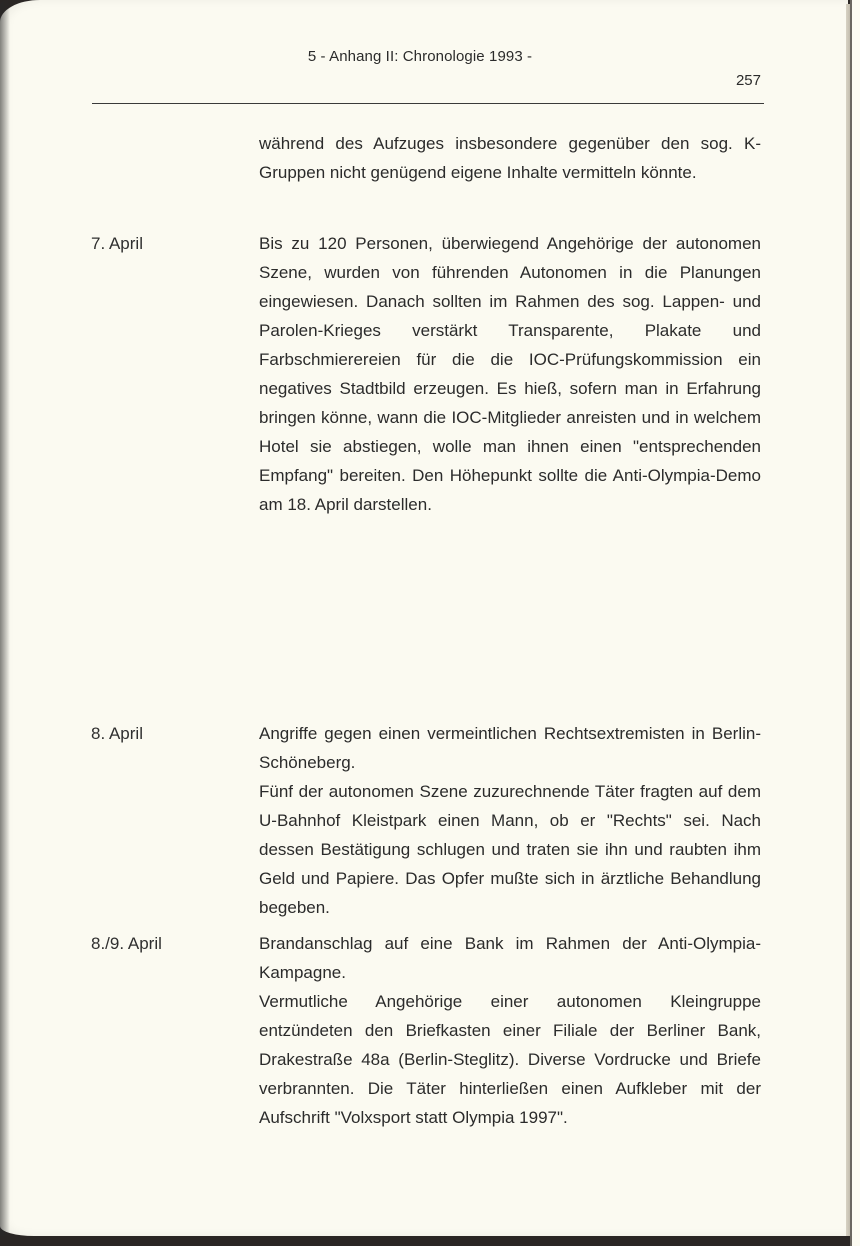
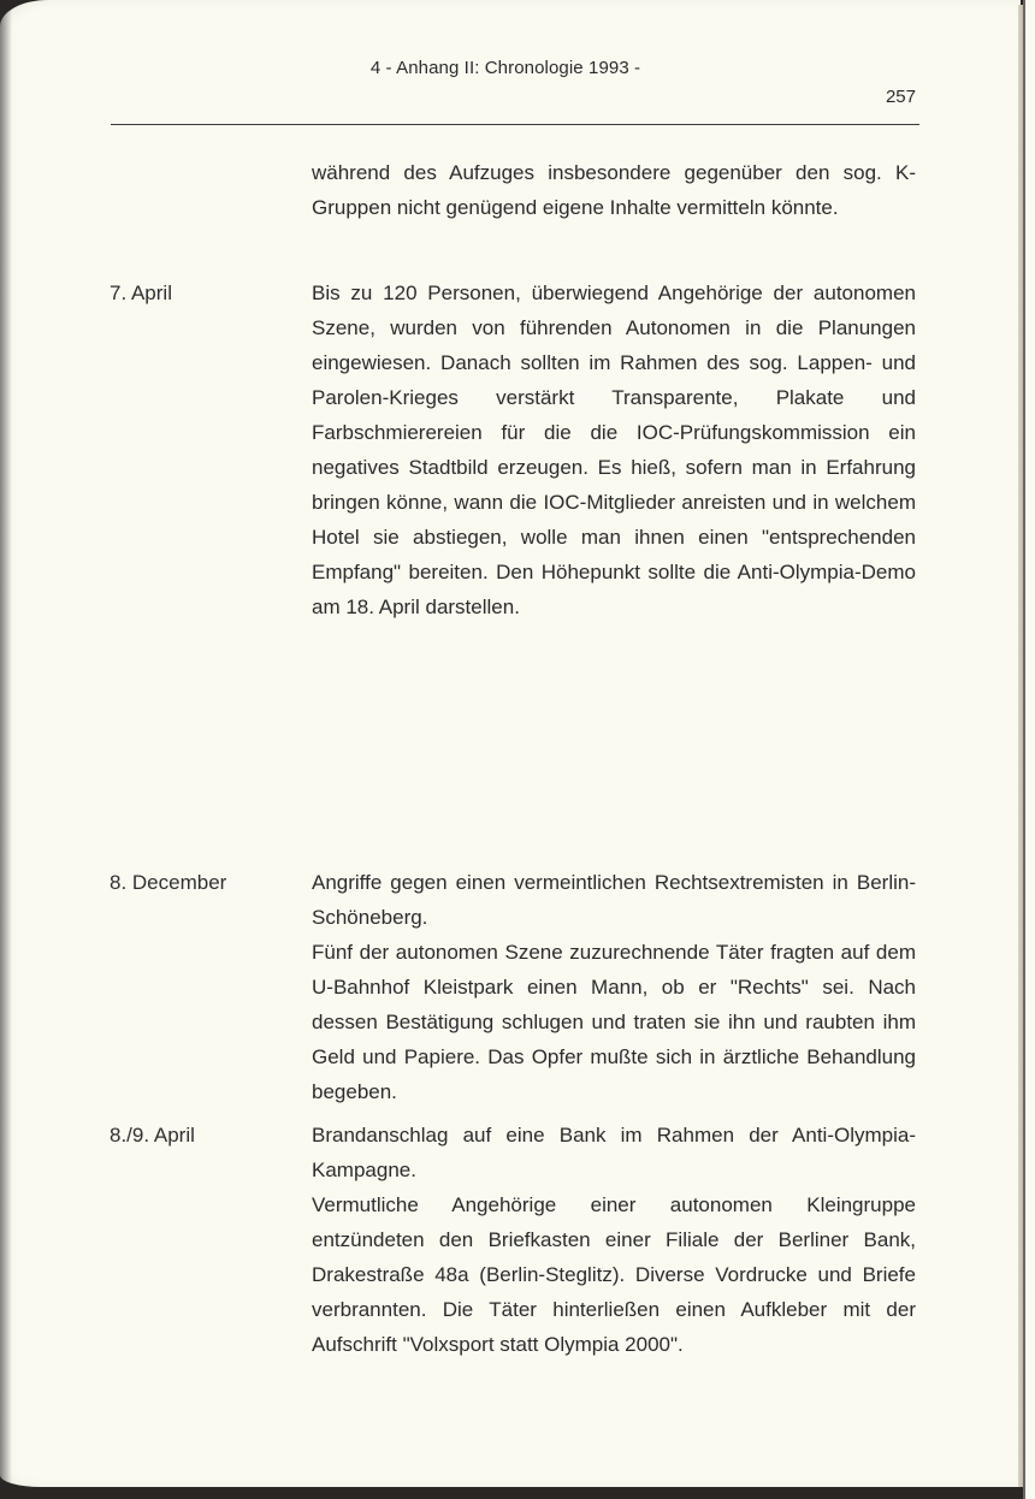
- 5 - Anhang II: Chronologie 1993 -
+ 4 - Anhang II: Chronologie 1993 -
  257
  während des Aufzuges insbesondere gegenüber den sog. K-Gruppen nicht genügend eigene Inhalte vermit­teln könnte.
  7. April
  Bis zu 120 Personen, überwiegend Angehörige der autonomen Szene, wurden von führenden Autonomen in die Planungen eingewiesen. Danach sollten im Rahmen des sog. Lappen- und Parolen-Krieges ver­stärkt Transparente, Plakate und Farbschmierereien für die die IOC-Prüfungskommission ein negatives Stadtbild erzeugen. Es hieß, sofern man in Erfahrung bringen könne, wann die IOC-Mitglieder anreisten und in welchem Hotel sie abstiegen, wolle man ihnen einen "entsprechenden Empfang" bereiten. Den Höhe­punkt sollte die Anti-Olympia-Demo am 18. April dar­stellen.
- 8. April
+ 8. December
  Angriffe gegen einen vermeintlichen Rechtsextremi­sten in Berlin-Schöneberg.
  Fünf der autonomen Szene zuzurechnende Täter frag­ten auf dem U-Bahnhof Kleistpark einen Mann, ob er "Rechts" sei. Nach dessen Bestätigung schlugen und traten sie ihn und raubten ihm Geld und Papiere. Das Opfer mußte sich in ärztliche Behandlung begeben.
  8./9. April
  Brandanschlag auf eine Bank im Rahmen der Anti-Olympia-Kampagne.
- Vermutliche Angehörige einer autonomen Kleingruppe entzündeten den Briefkasten einer Filiale der Berliner Bank, Drakestraße 48a (Berlin-Steglitz). Diverse Vor­drucke und Briefe verbrannten. Die Täter hinterließen einen Aufkleber mit der Aufschrift "Volxsport statt Olympia 1997".
+ Vermutliche Angehörige einer autonomen Kleingruppe entzündeten den Briefkasten einer Filiale der Berliner Bank, Drakestraße 48a (Berlin-Steglitz). Diverse Vor­drucke und Briefe verbrannten. Die Täter hinterließen einen Aufkleber mit der Aufschrift "Volxsport statt Olympia 2000".
